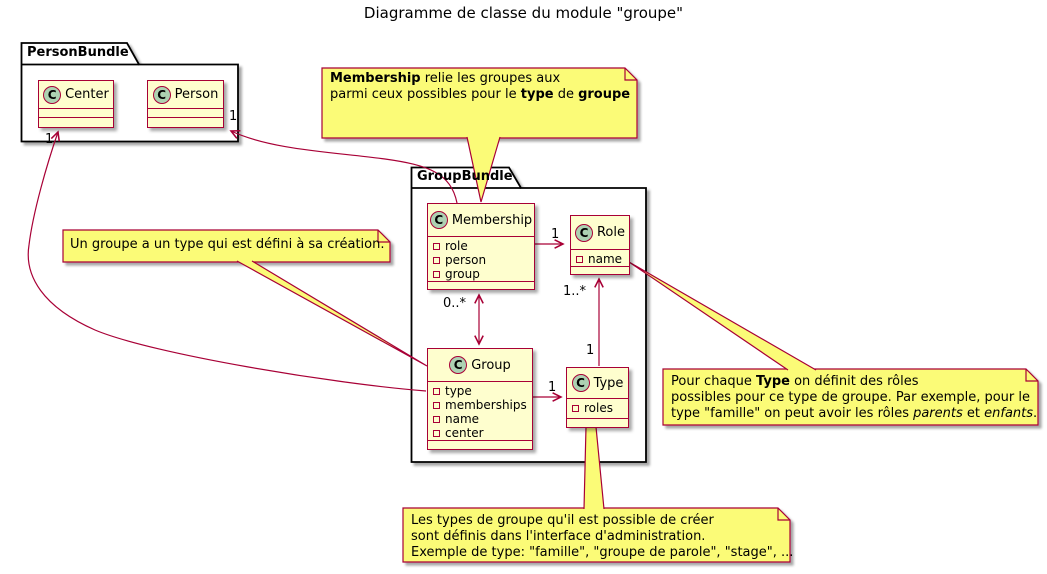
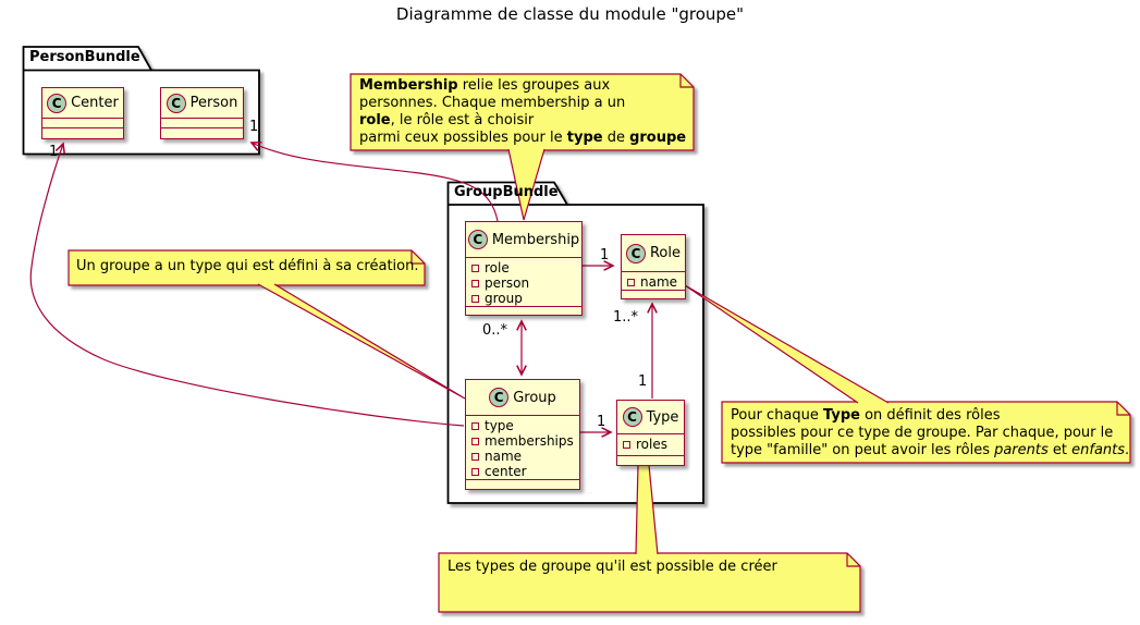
  Diagramme de classe du module "groupe"
  PersonBundle
  GroupBundle
  C
  Center
  C
  Person
  C
  Membership
  role
  person
  group
  C
  Role
  name
  C
  Group
  type
  memberships
  name
  center
  C
  Type
  roles
  1
  1
  1
  0..*
  1..*
  1
  1
  Membership relie les groupes aux
+ personnes. Chaque membership a un
+ role, le rôle est à choisir
  parmi ceux possibles pour le type de groupe
  Un groupe a un type qui est défini à sa création.
  Pour chaque Type on définit des rôles
- possibles pour ce type de groupe. Par exemple, pour le
+ possibles pour ce type de groupe. Par chaque, pour le
  type "famille" on peut avoir les rôles parents et enfants.
  Les types de groupe qu'il est possible de créer
- sont définis dans l'interface d'administration.
- Exemple de type: "famille", "groupe de parole", "stage", ...
